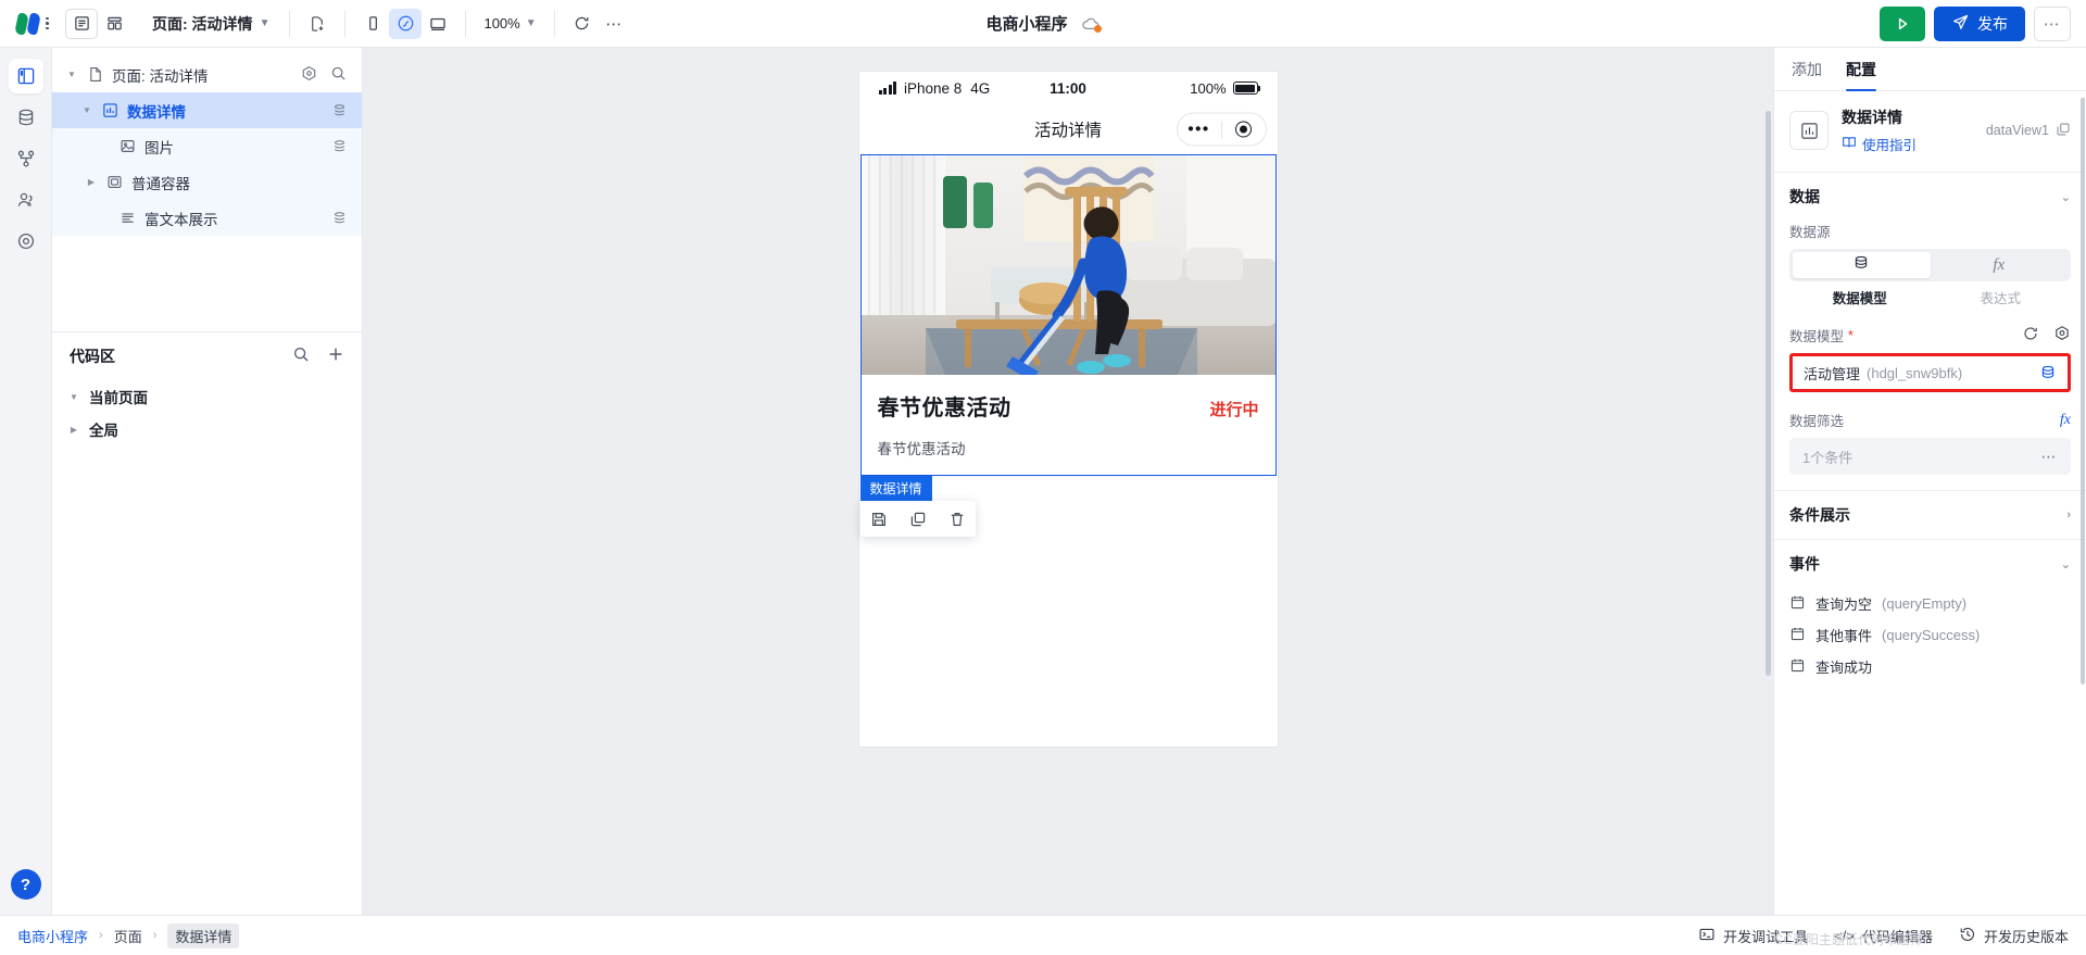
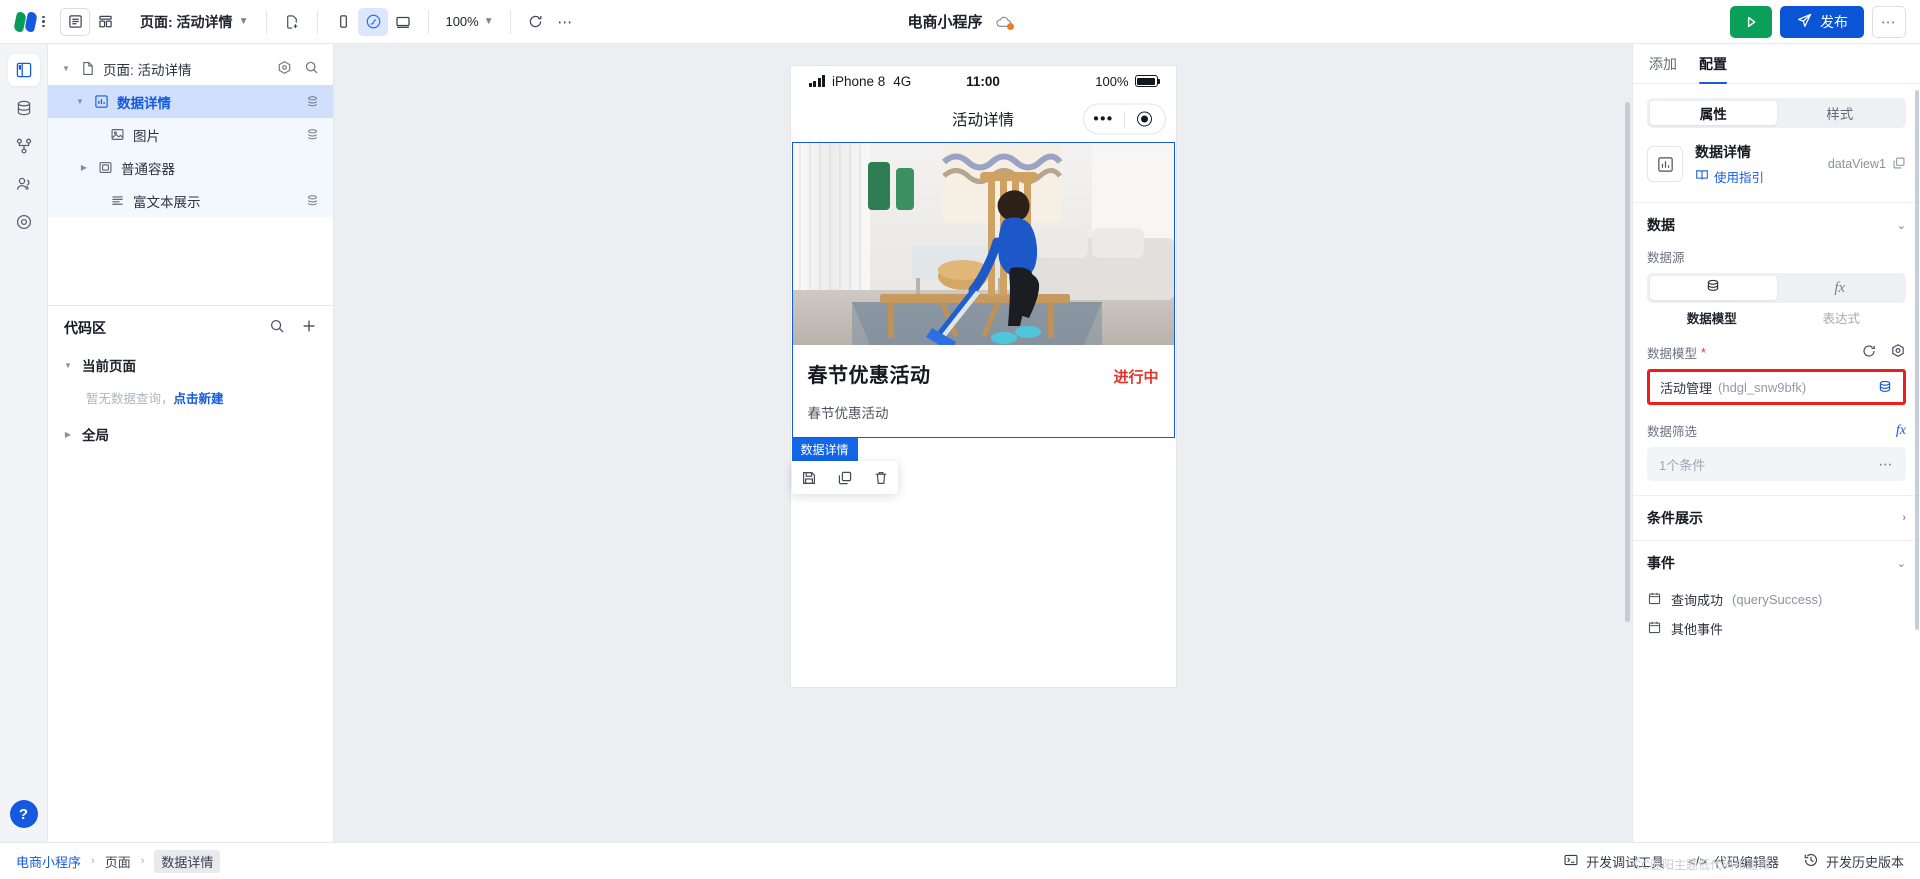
  页面: 活动详情
  ▼
  100%
  ▼
  ⋯
  电商小程序
  发布
  ⋯
  ?
  ▼
  页面: 活动详情
  ▼
  数据详情
  图片
  ▶
  普通容器
  富文本展示
  代码区
  ▼
  当前页面
+ 暂无数据查询，点击新建
  ▶
  全局
  iPhone 8
  4G
  11:00
  100%
  活动详情
  •••
  春节优惠活动
  进行中
  春节优惠活动
  数据详情
  添加
  配置
+ 属性
+ 样式
  数据详情
  使用指引
  dataView1
  数据
  ⌄
  数据源
  fx
  数据模型
  表达式
  数据模型
  *
  活动管理
  (hdgl_snw9bfk)
  数据筛选
  fx
  1个条件
  ⋯
  条件展示
  ›
  事件
  ⌄
- 查询为空
- (queryEmpty)
- 其他事件
+ 查询成功
  (querySuccess)
- 查询成功
+ 其他事件
  电商小程序
  ›
  页面
  ›
  数据详情
  开发调试工具
  </>
  代码编辑器
  开发历史版本
  CC亚阳主题低代码布道师
